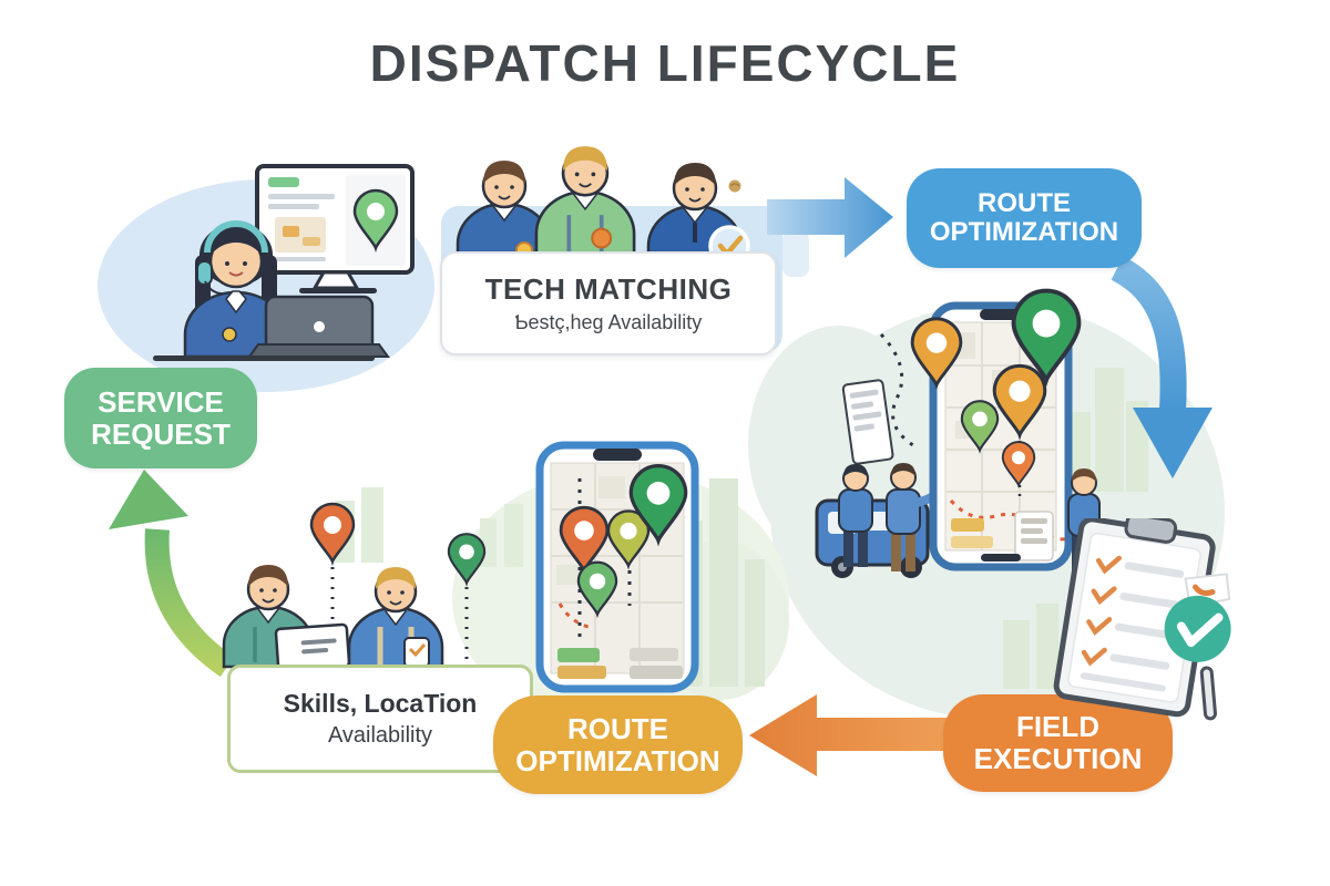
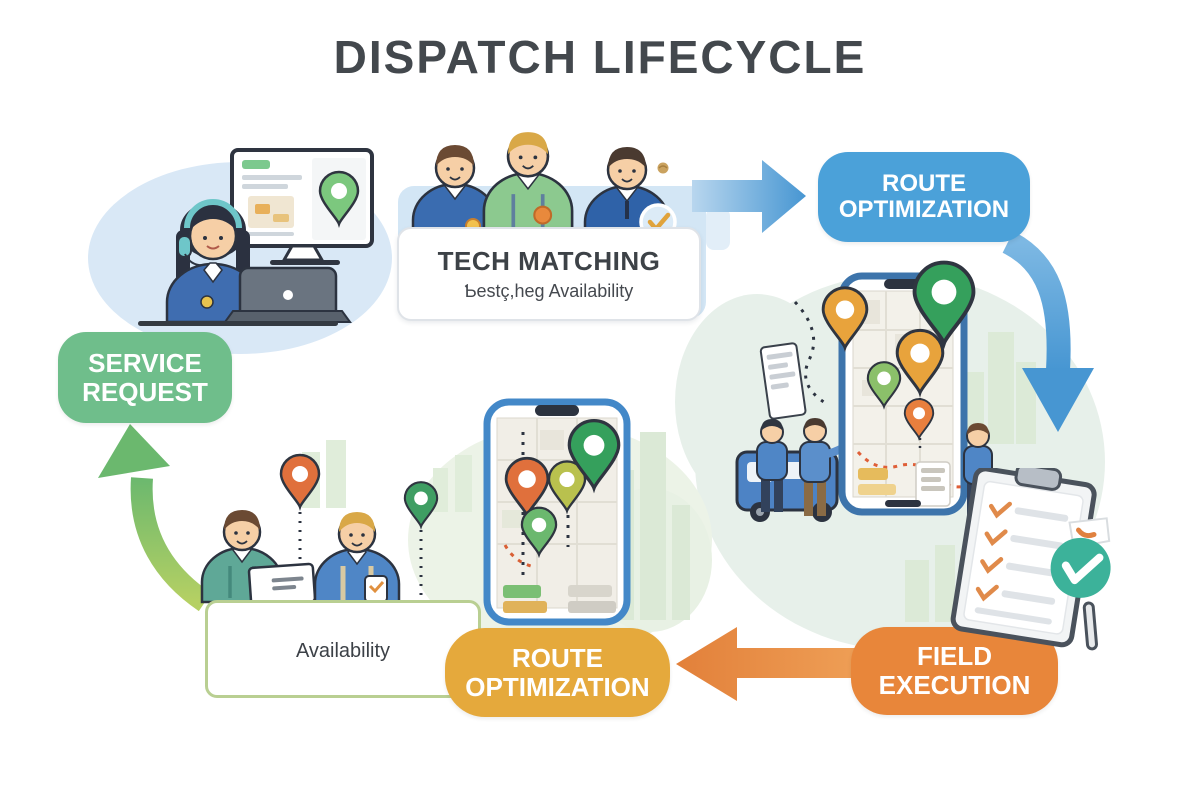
  DISPATCH LIFECYCLE
  SERVICE
  REQUEST
  TECH MATCHING
  Ƅestç,heg Availability
  ROUTE
  OPTIMIZATION
- Skills, LocaTion
  Availability
  ROUTE
  OPTIMIZATION
  FIELD
  EXECUTION
